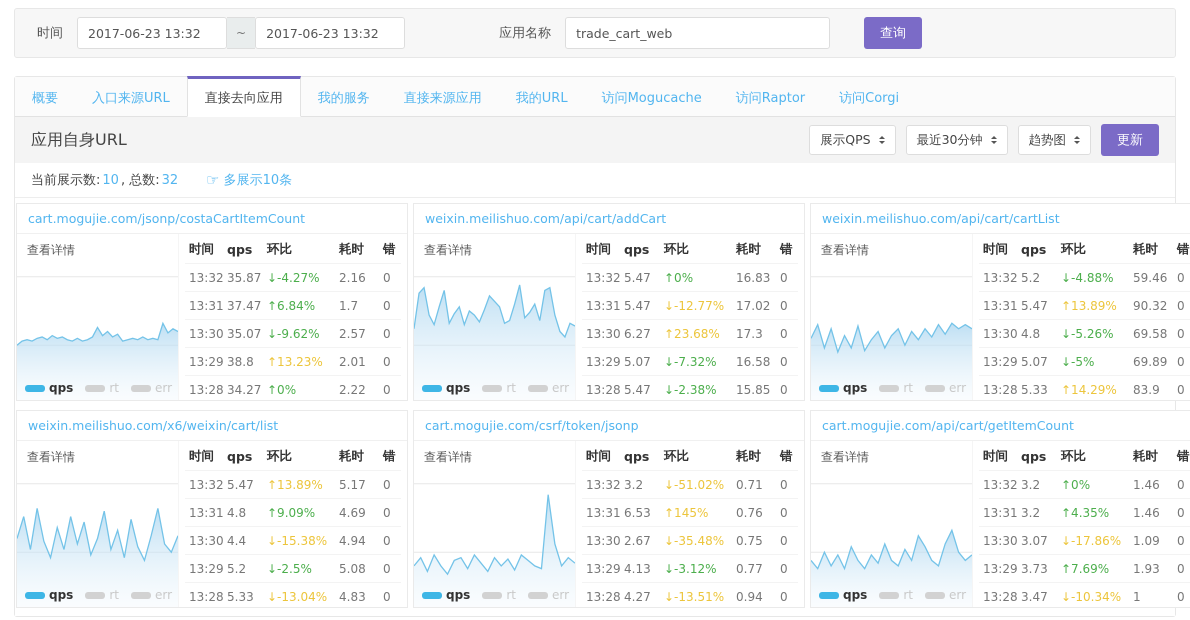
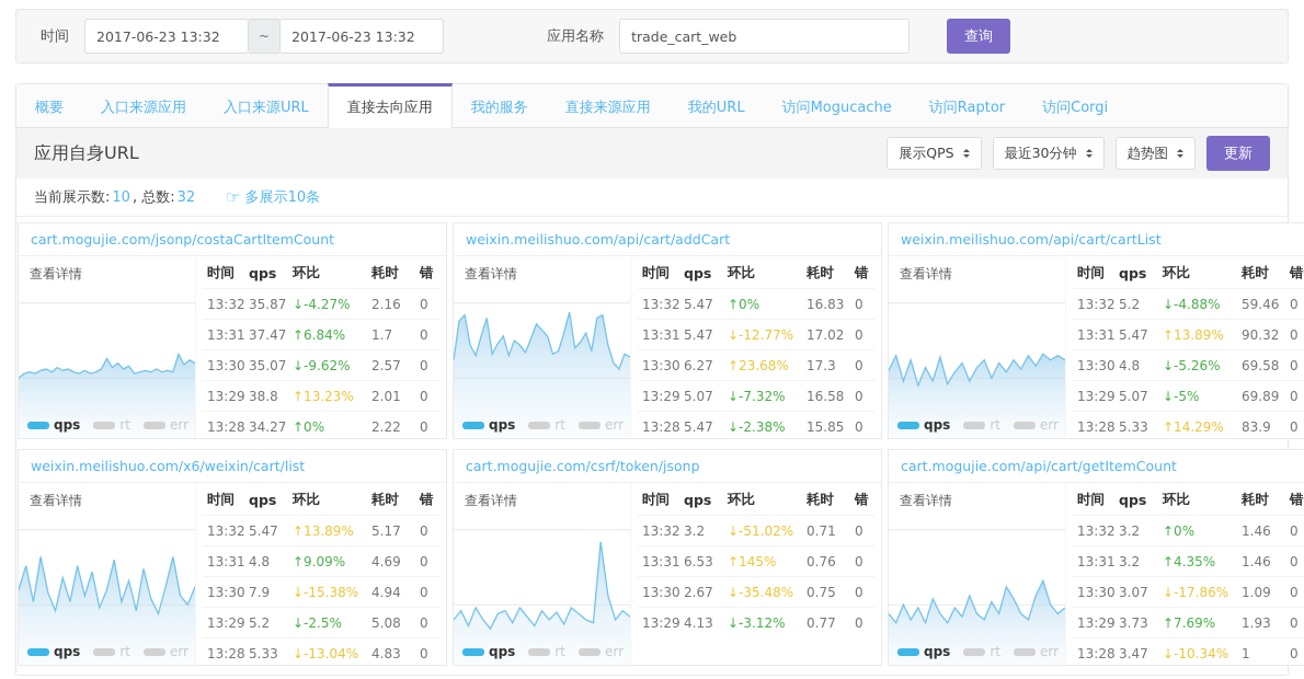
  时间
  2017-06-23 13:32
  ~
  2017-06-23 13:32
  应用名称
  trade_cart_web
  查询
  概要
+ 入口来源应用
  入口来源URL
  直接去向应用
  我的服务
  直接来源应用
  我的URL
  访问Mogucache
  访问Raptor
  访问Corgi
  应用自身URL
  展示QPS
  最近30分钟
  趋势图
  更新
  当前展示数:
  10
  , 总数:
  32
  ☞
  多展示10条
  cart.mogujie.com/jsonp/costaCartItemCount
  查看详情
  qps
  rt
  err
  时间	qps	环比	耗时	错
  13:32	35.87	↓-4.27%	2.16	0
  13:31	37.47	↑6.84%	1.7	0
  13:30	35.07	↓-9.62%	2.57	0
  13:29	38.8	↑13.23%	2.01	0
  13:28	34.27	↑0%	2.22	0
  weixin.meilishuo.com/api/cart/addCart
  查看详情
  qps
  rt
  err
  时间	qps	环比	耗时	错
  13:32	5.47	↑0%	16.83	0
  13:31	5.47	↓-12.77%	17.02	0
  13:30	6.27	↑23.68%	17.3	0
  13:29	5.07	↓-7.32%	16.58	0
  13:28	5.47	↓-2.38%	15.85	0
  weixin.meilishuo.com/api/cart/cartList
  查看详情
  qps
  rt
  err
  时间	qps	环比	耗时	错
  13:32	5.2	↓-4.88%	59.46	0
  13:31	5.47	↑13.89%	90.32	0
  13:30	4.8	↓-5.26%	69.58	0
  13:29	5.07	↓-5%	69.89	0
  13:28	5.33	↑14.29%	83.9	0
  weixin.meilishuo.com/x6/weixin/cart/list
  查看详情
  qps
  rt
  err
  时间	qps	环比	耗时	错
  13:32	5.47	↑13.89%	5.17	0
  13:31	4.8	↑9.09%	4.69	0
- 13:30	4.4	↓-15.38%	4.94	0
+ 13:30	7.9	↓-15.38%	4.94	0
  13:29	5.2	↓-2.5%	5.08	0
  13:28	5.33	↓-13.04%	4.83	0
  cart.mogujie.com/csrf/token/jsonp
  查看详情
  qps
  rt
  err
  时间	qps	环比	耗时	错
  13:32	3.2	↓-51.02%	0.71	0
  13:31	6.53	↑145%	0.76	0
  13:30	2.67	↓-35.48%	0.75	0
  13:29	4.13	↓-3.12%	0.77	0
- 13:28	4.27	↓-13.51%	0.94	0
  cart.mogujie.com/api/cart/getItemCount
  查看详情
  qps
  rt
  err
  时间	qps	环比	耗时	错
  13:32	3.2	↑0%	1.46	0
  13:31	3.2	↑4.35%	1.46	0
  13:30	3.07	↓-17.86%	1.09	0
  13:29	3.73	↑7.69%	1.93	0
  13:28	3.47	↓-10.34%	1	0
